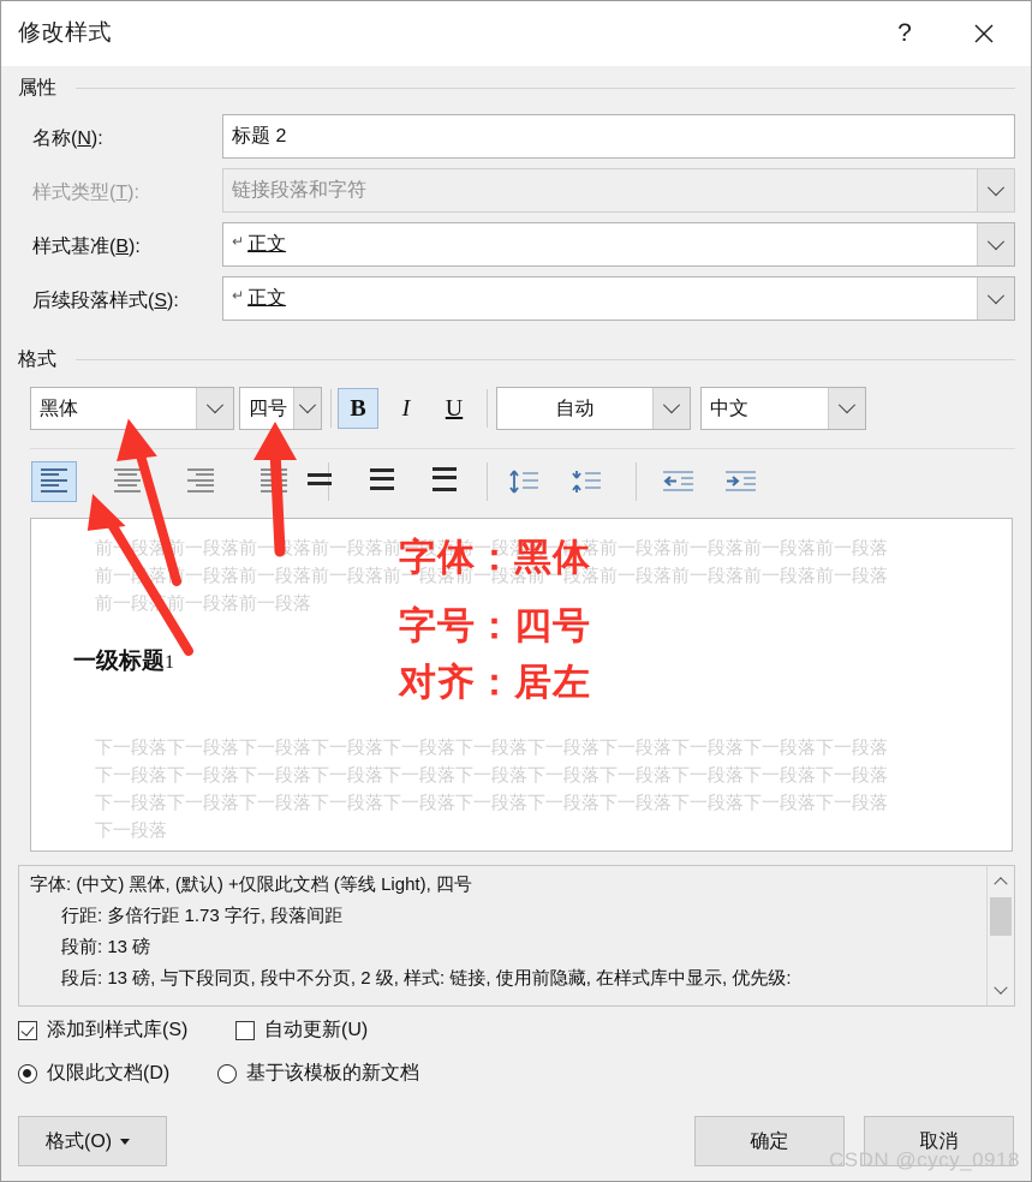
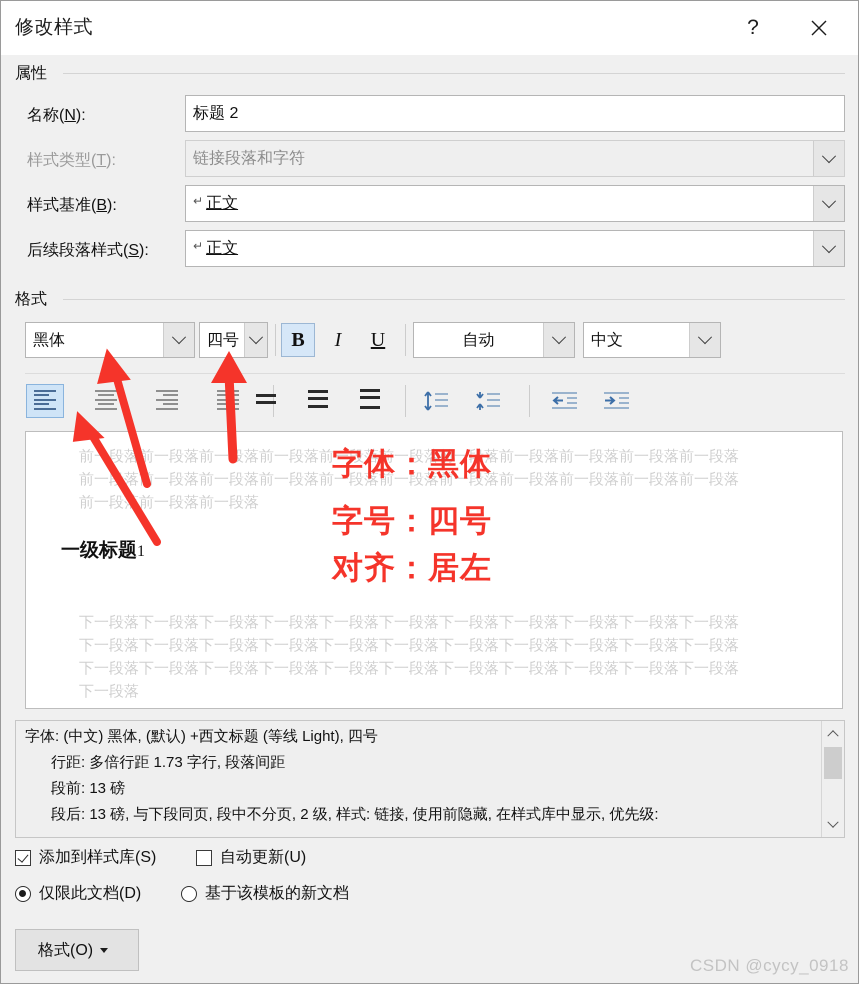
  修改样式
  ?
  属性
  名称(N):
  标题 2
  样式类型(T):
  链接段落和字符
  样式基准(B):
  ↵
  正文
  后续段落样式(S):
  ↵
  正文
  格式
  黑体
  四号
  B
  I
  U
  自动
  中文
  前段落前一段落前一落前一段落前一段落前一段落前一段落前一段落前一段落前一段落前一段落
  前一落一段落前一段落前一段落前一段落前一段落前一段落前一段落前一段落前一段落前一段落
  前一段前一段落前一段落
  一级标题1
  下一段落下一段落下一段落下一段落下一段落下一段落下一段落下一段落下一段落下一段落下一段落
  下一段落下一段落下一段落下一段落下一段落下一段落下一段落下一段落下一段落下一段落下一段落
  下一段落下一段落下一段落下一段落下一段落下一段落下一段落下一段落下一段落下一段落下一段落
  下一段落
  字体：黑体
  字号：四号
  对齐：居左
- 字体: (中文) 黑体, (默认) +仅限此文档 (等线 Light), 四号
+ 字体: (中文) 黑体, (默认) +西文标题 (等线 Light), 四号
  行距: 多倍行距 1.73 字行, 段落间距
  段前: 13 磅
  段后: 13 磅, 与下段同页, 段中不分页, 2 级, 样式: 链接, 使用前隐藏, 在样式库中显示, 优先级:
  添加到样式库(S)
  自动更新(U)
  仅限此文档(D)
  基于该模板的新文档
  格式(O)
- 确定
- 取消
  CSDN @cycy_0918
